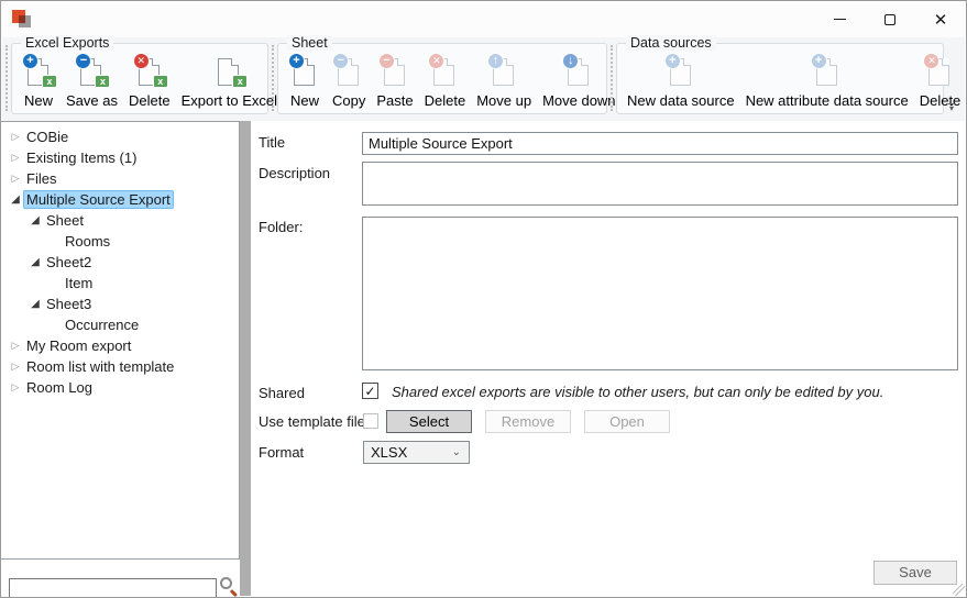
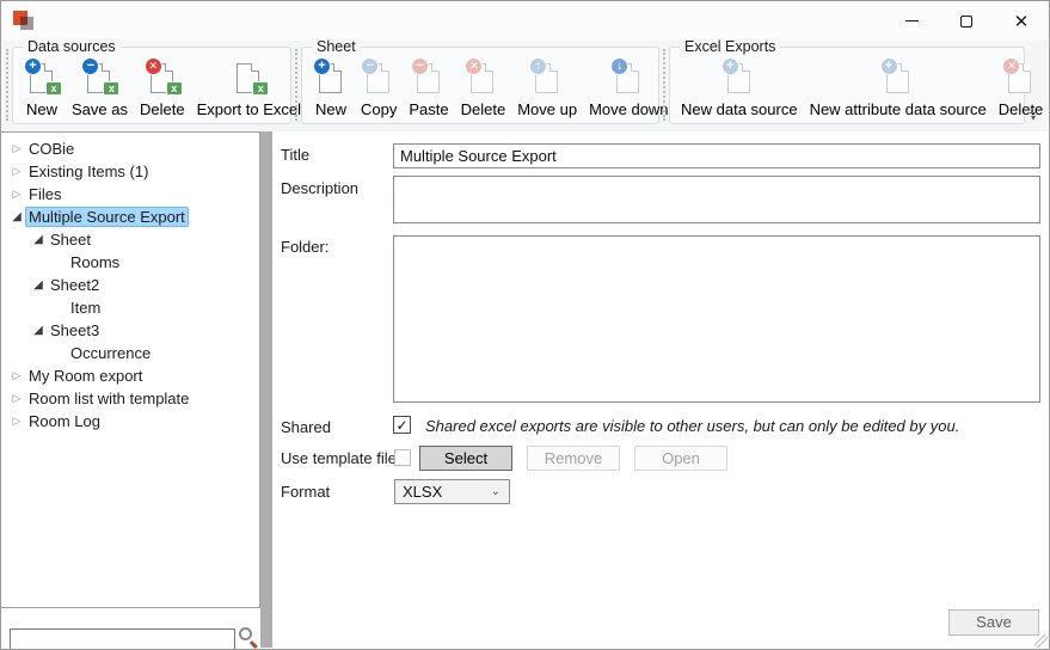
  ✕
- Excel Exports
+ Data sources
  +
  x
  New
  −
  x
  Save as
  ✕
  x
  Delete
  x
  Export to Excel
  Sheet
  +
  New
  −
  Copy
  −
  Paste
  ✕
  Delete
  ↑
  Move up
  ↓
  Move down
- Data sources
+ Excel Exports
  +
  New data source
  +
  New attribute data source
  ✕
  Delete
  ▾
  ▷
  COBie
  ▷
  Existing Items (1)
  ▷
  Files
  ◢
  Multiple Source Export
  ◢
  Sheet
  Rooms
  ◢
  Sheet2
  Item
  ◢
  Sheet3
  Occurrence
  ▷
  My Room export
  ▷
  Room list with template
  ▷
  Room Log
  Title
  Multiple Source Export
  Description
  Folder:
  Shared
  ✓
  Shared excel exports are visible to other users, but can only be edited by you.
  Use template file
  Select
  Remove
  Open
  Format
  XLSX
  ⌄
  Save
